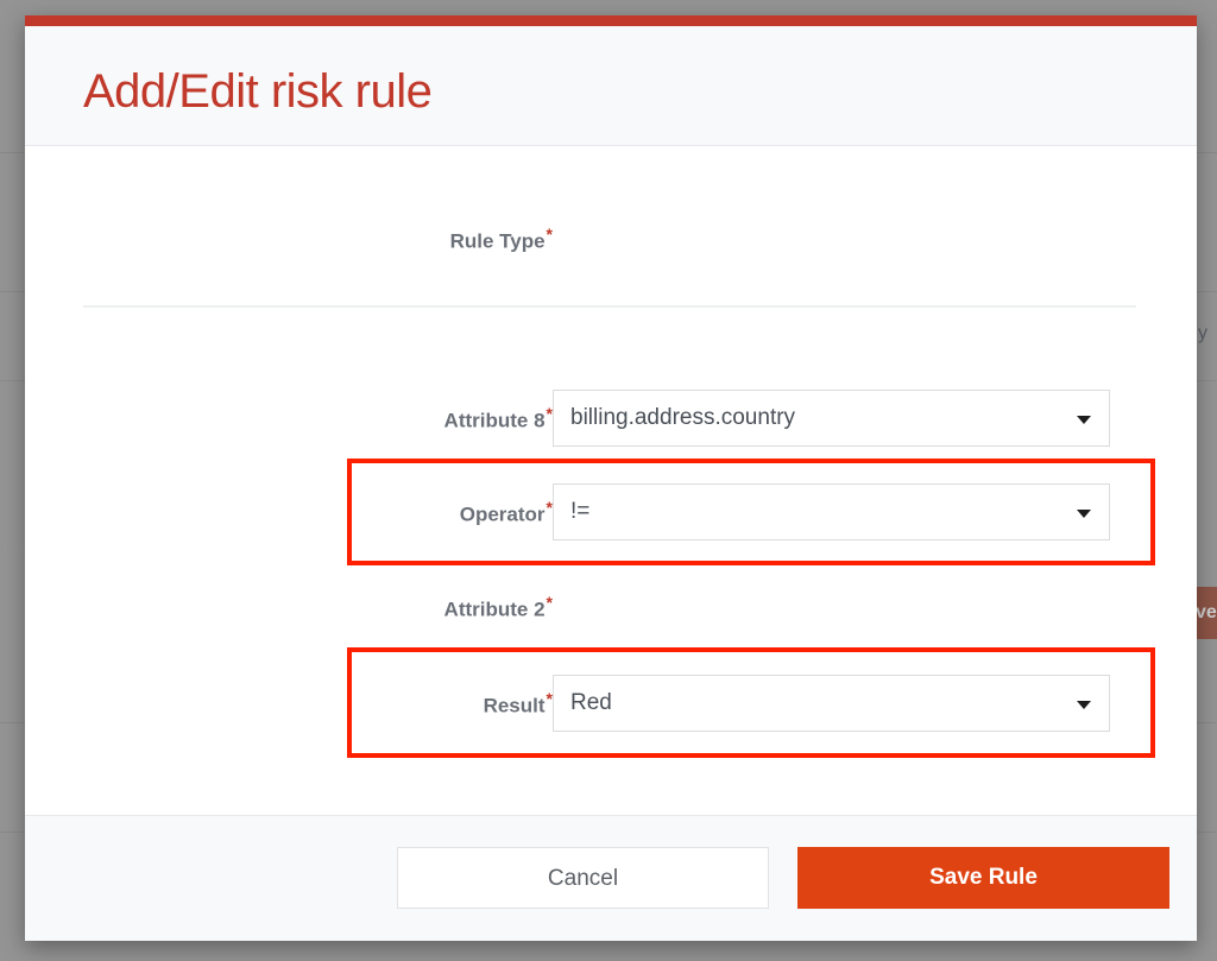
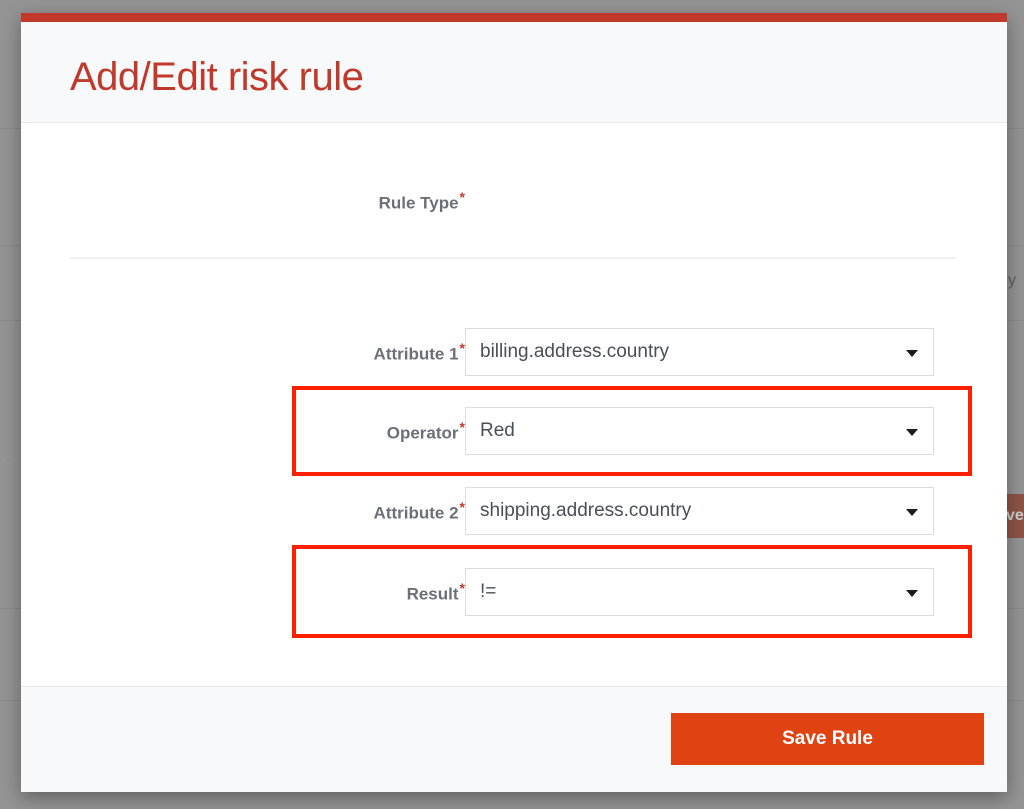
  y
  ve
  Add/Edit risk rule
  Rule Type*
- Attribute 8*
+ Attribute 1*
  billing.address.country
  Operator*
- !=
+ Red
  Attribute 2*
+ shipping.address.country
  Result*
- Red
+ !=
- Cancel
  Save Rule
